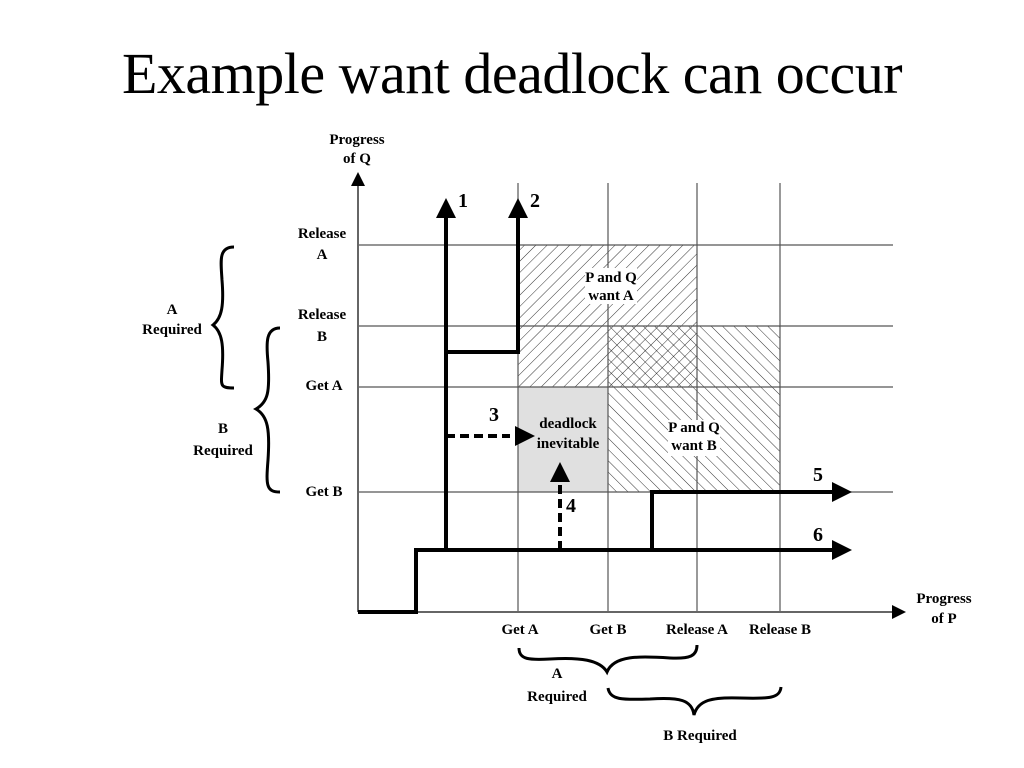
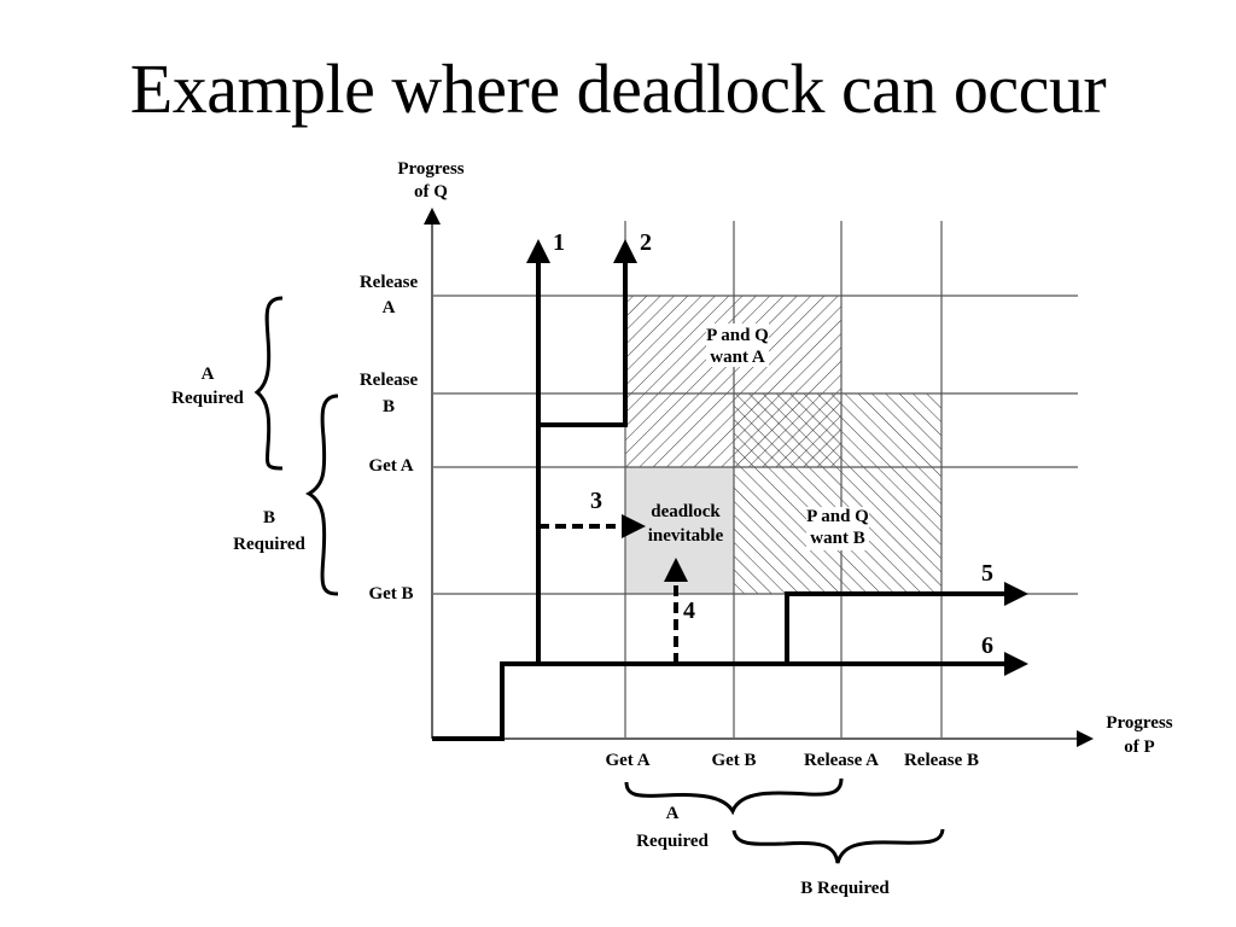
- Example want deadlock can occur
+ Example where deadlock can occur
  P and Q
  want A
  P and Q
  want B
  deadlock
  inevitable
  1
  2
  3
  4
  5
  6
  Progress
  of Q
  Progress
  of P
  Release
  A
  Release
  B
  Get A
  Get B
  Get A
  Get B
  Release A
  Release B
  A
  Required
  B
  Required
  A
  Required
  B Required
